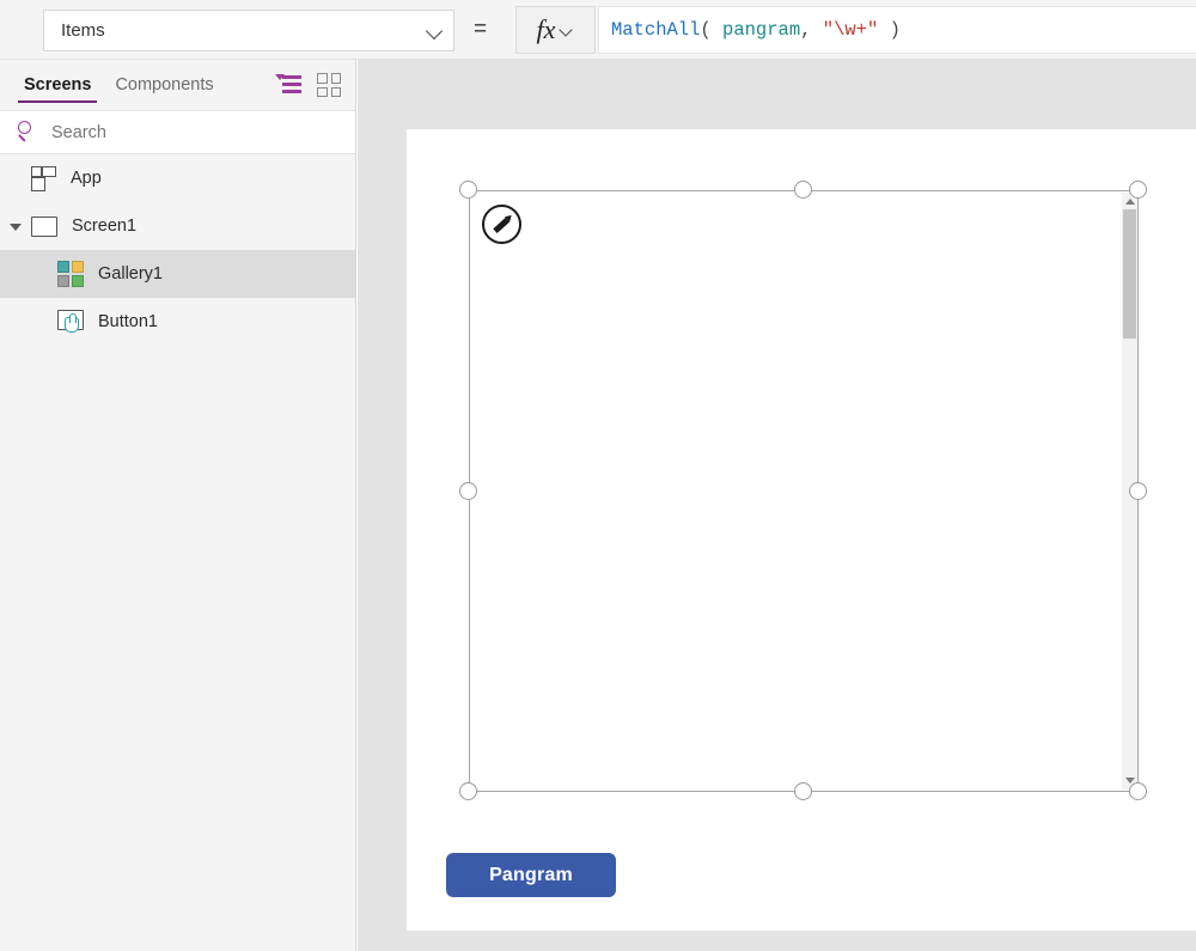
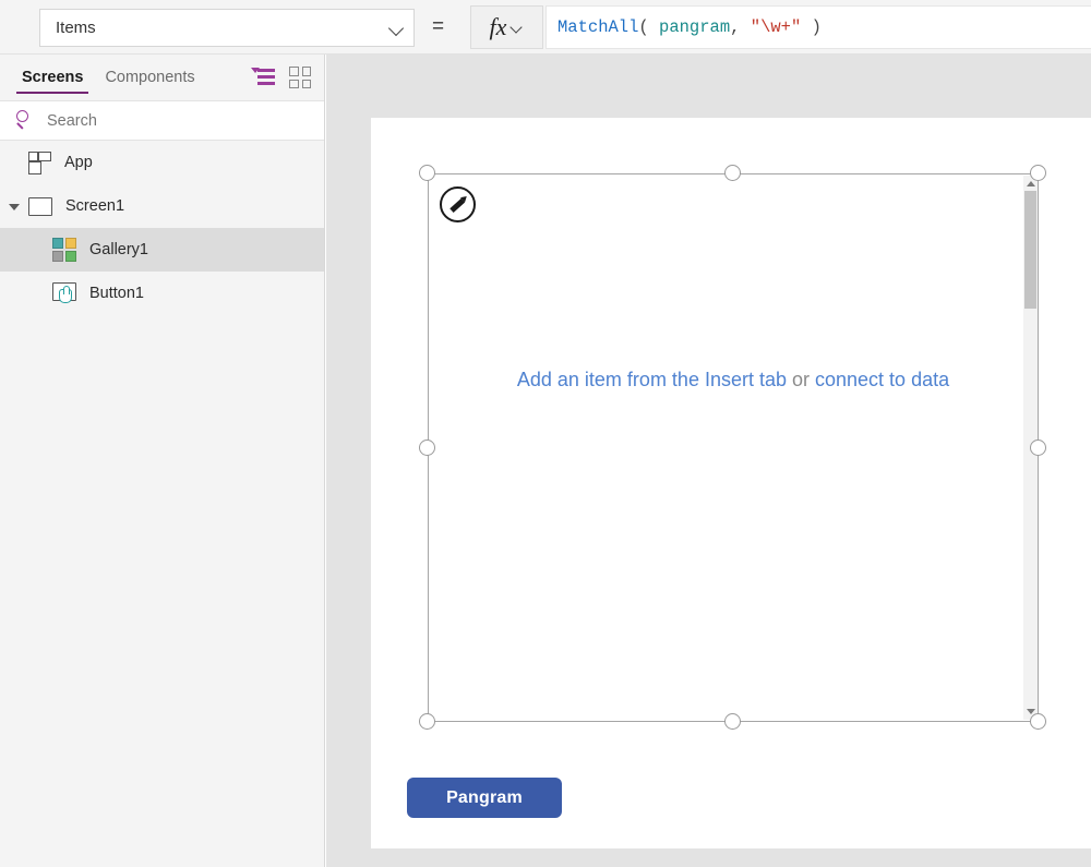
  Items
  =
  fx
  MatchAll( pangram, "\w+" )
  Screens
  Components
  Search
  App
  Screen1
  Gallery1
  Button1
+ Add an item from the Insert tab or connect to data
  Pangram
